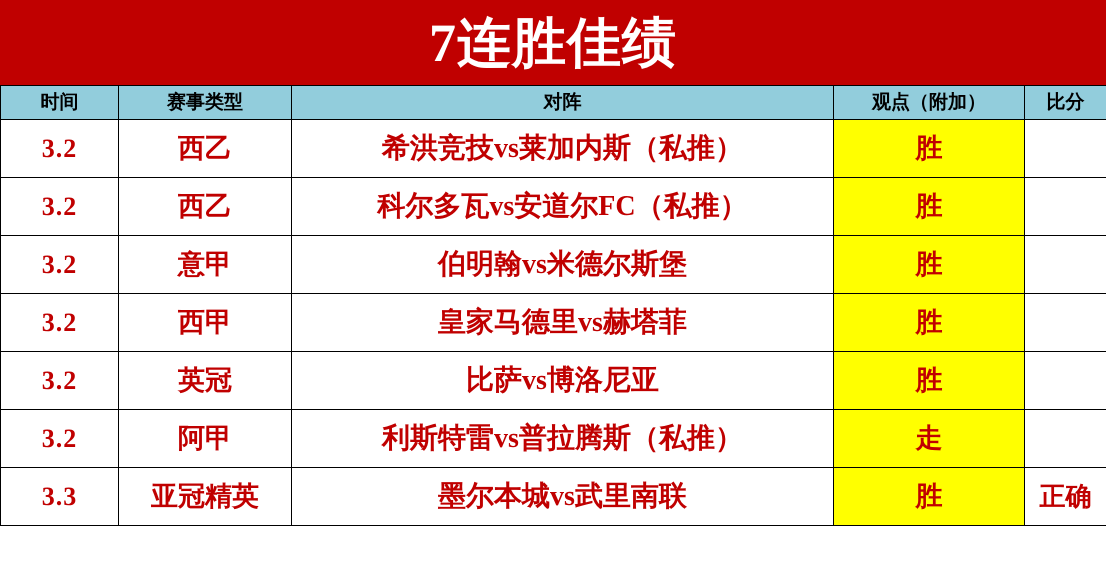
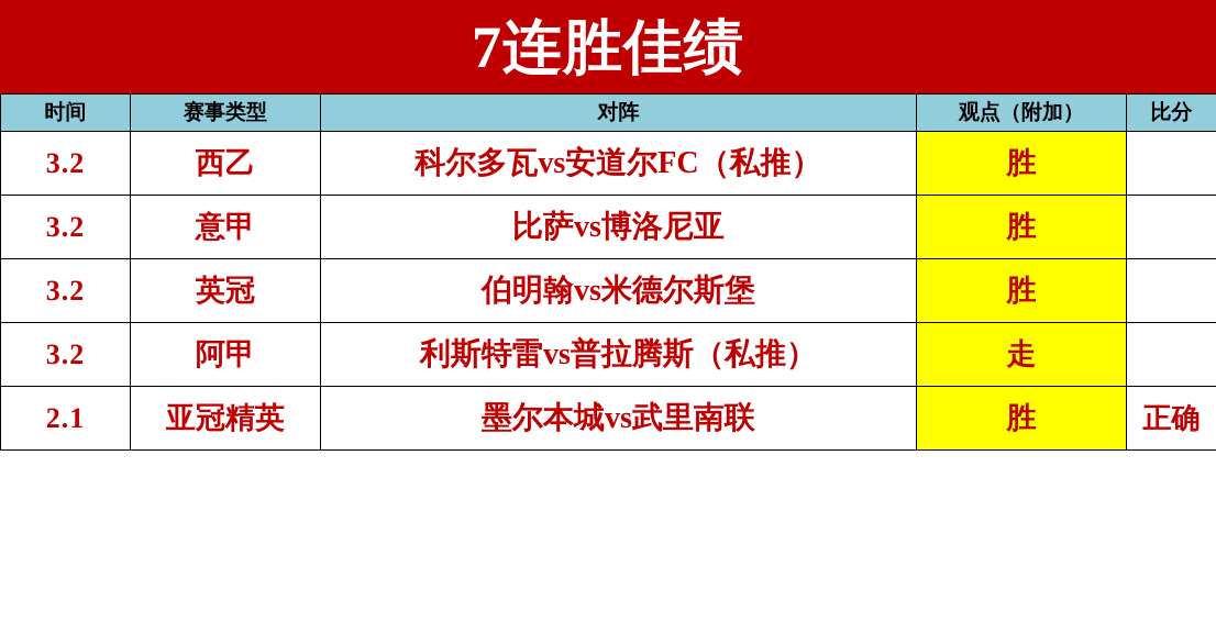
  7连胜佳绩
  时间	赛事类型	对阵	观点（附加）	比分
- 3.2	西乙	希洪竞技vs莱加内斯（私推）	胜
  3.2	西乙	科尔多瓦vs安道尔FC（私推）	胜
- 3.2	意甲	伯明翰vs米德尔斯堡	胜
+ 3.2	意甲	比萨vs博洛尼亚	胜
- 3.2	西甲	皇家马德里vs赫塔菲	胜
- 3.2	英冠	比萨vs博洛尼亚	胜
+ 3.2	英冠	伯明翰vs米德尔斯堡	胜
  3.2	阿甲	利斯特雷vs普拉腾斯（私推）	走
- 3.3	亚冠精英	墨尔本城vs武里南联	胜	正确
+ 2.1	亚冠精英	墨尔本城vs武里南联	胜	正确
